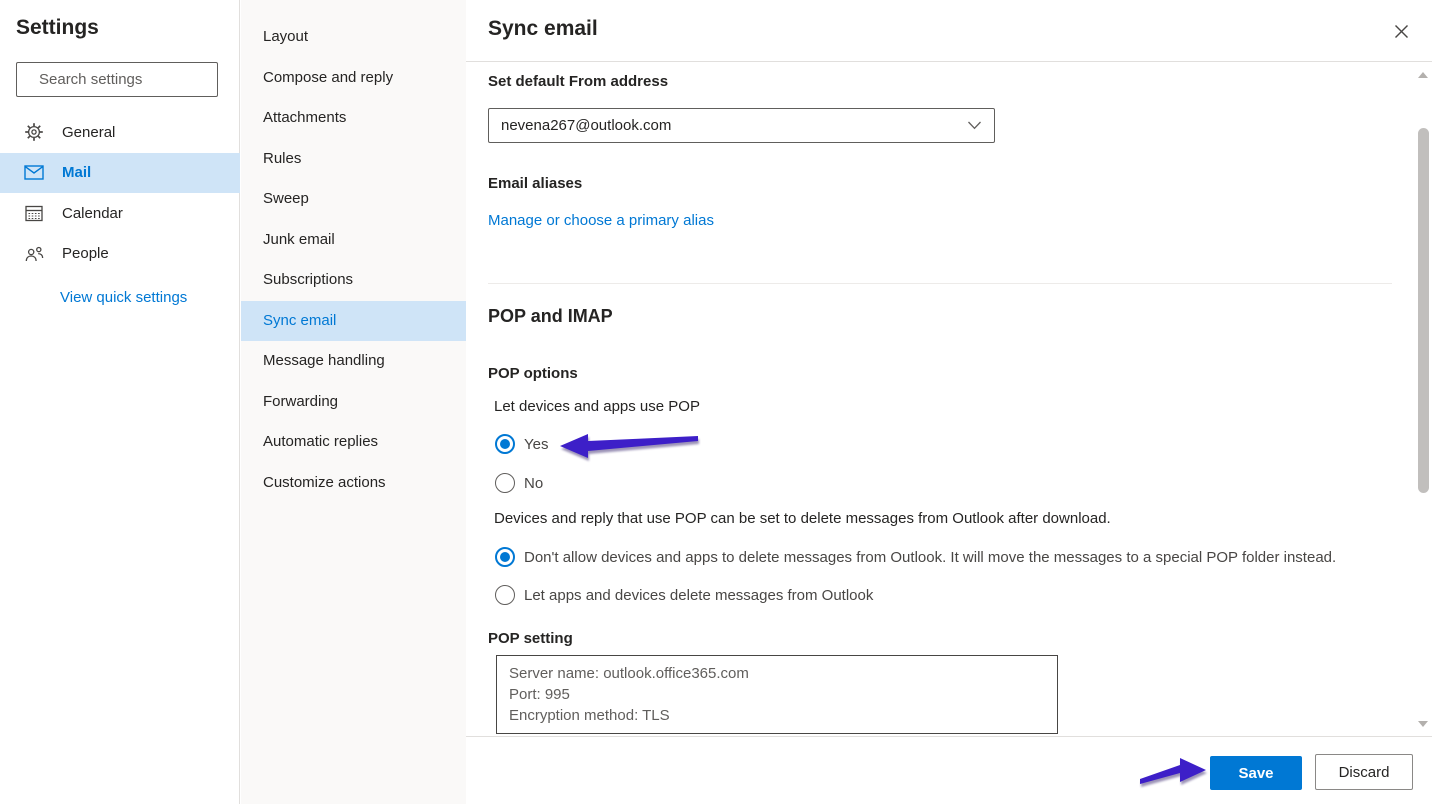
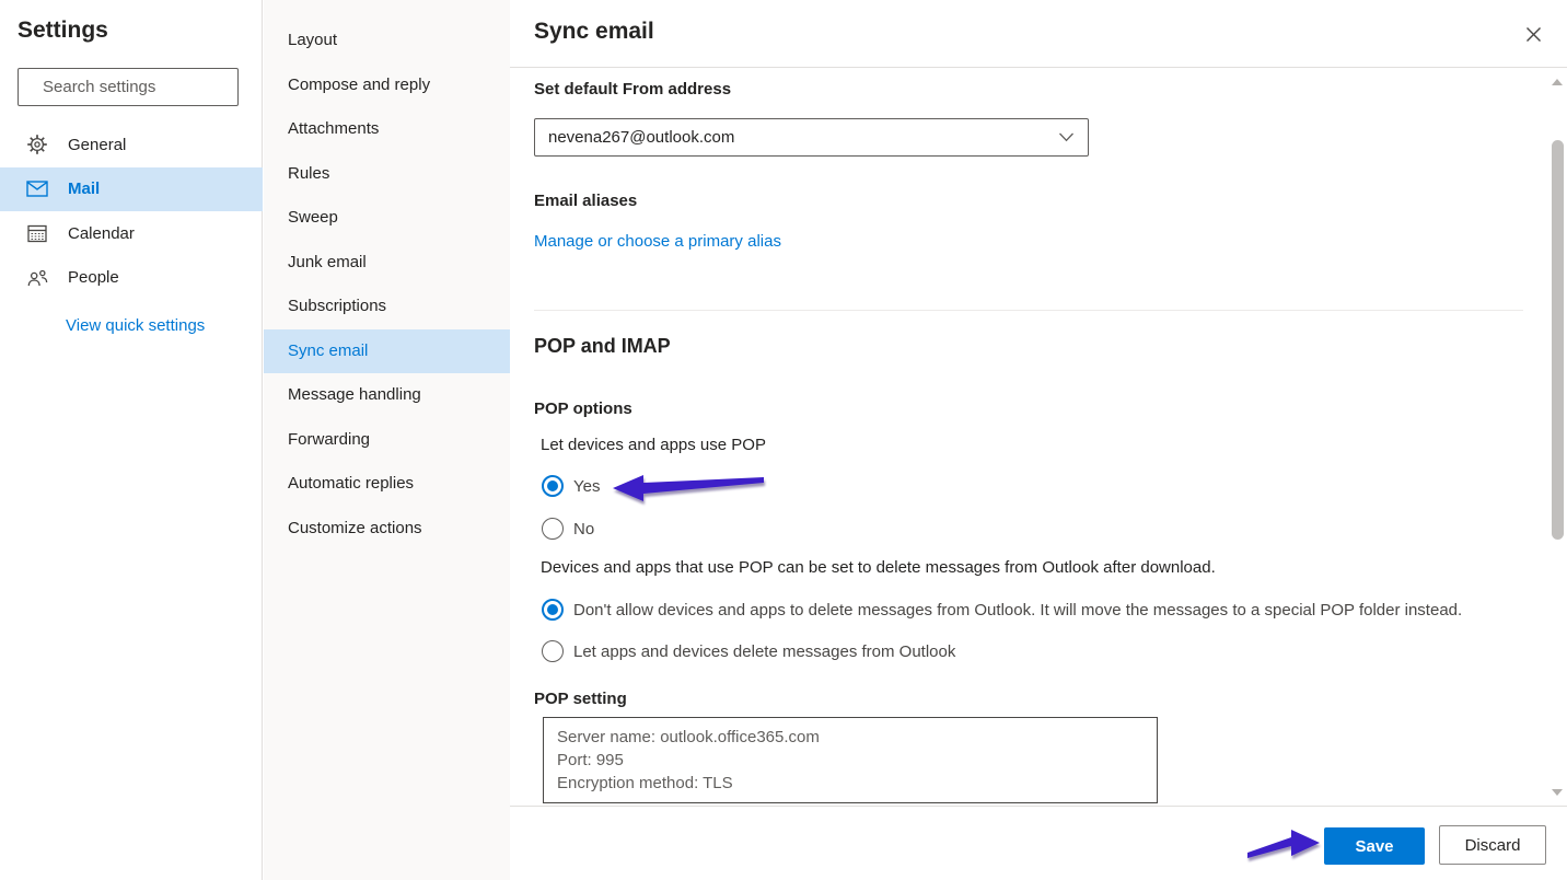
  Settings
  Search settings
  General
  Mail
  Calendar
  People
  View quick settings
  Layout
  Compose and reply
  Attachments
  Rules
  Sweep
  Junk email
  Subscriptions
  Sync email
  Message handling
  Forwarding
  Automatic replies
  Customize actions
  Sync email
  Set default From address
  nevena267@outlook.com
  Email aliases
  Manage or choose a primary alias
  POP and IMAP
  POP options
  Let devices and apps use POP
  Yes
  No
- Devices and reply that use POP can be set to delete messages from Outlook after download.
+ Devices and apps that use POP can be set to delete messages from Outlook after download.
  Don't allow devices and apps to delete messages from Outlook. It will move the messages to a special POP folder instead.
  Let apps and devices delete messages from Outlook
  POP setting
  Server name: outlook.office365.com
  Port: 995
  Encryption method: TLS
  Save
  Discard
